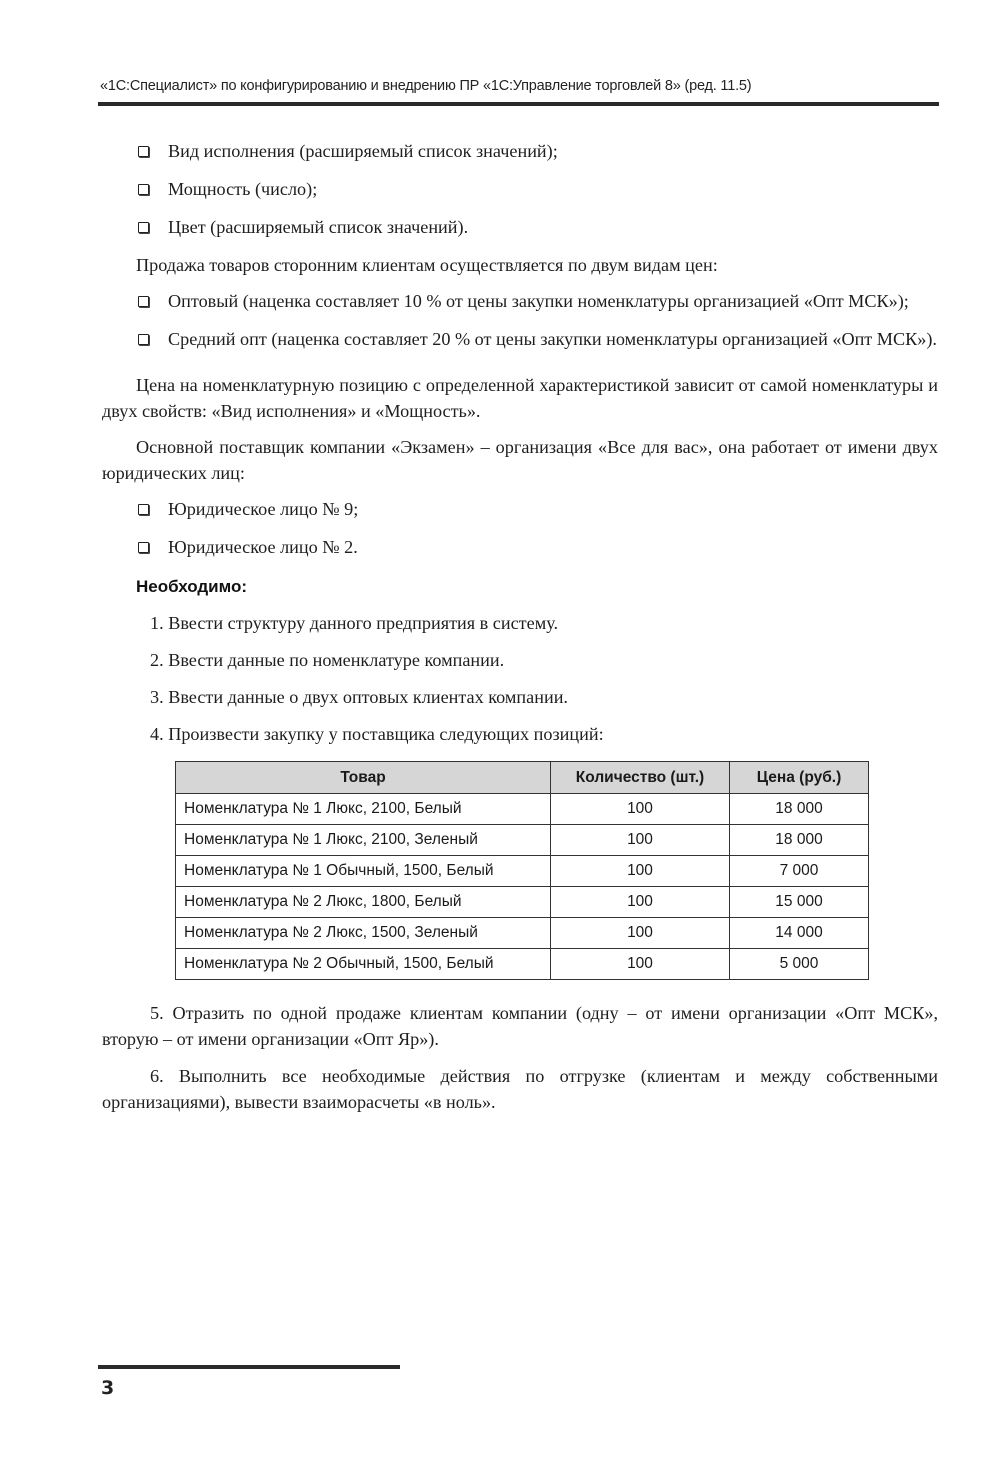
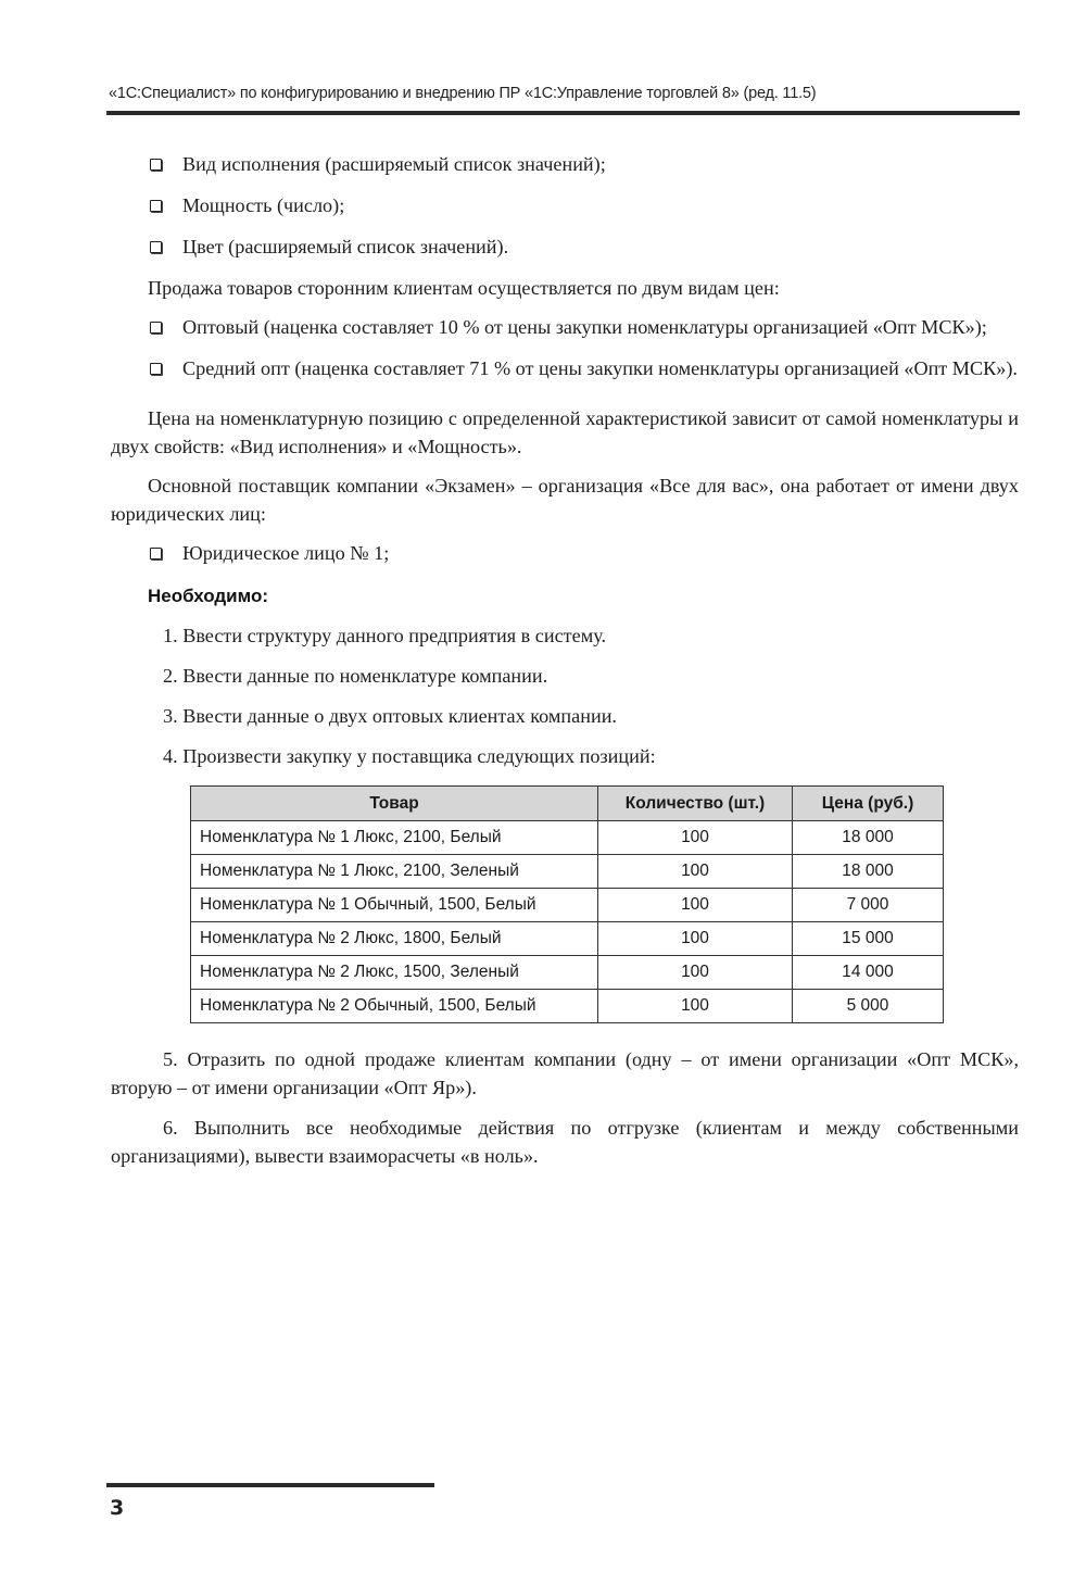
  «1С:Специалист» по конфигурированию и внедрению ПР «1С:Управление торговлей 8» (ред. 11.5)
  Вид исполнения (расширяемый список значений);
  Мощность (число);
  Цвет (расширяемый список значений).
  Продажа товаров сторонним клиентам осуществляется по двум видам цен:
  Оптовый (наценка составляет 10 % от цены закупки номенклатуры организацией «Опт МСК»);
- Средний опт (наценка составляет 20 % от цены закупки номенклатуры организацией «Опт МСК»).
+ Средний опт (наценка составляет 71 % от цены закупки номенклатуры организацией «Опт МСК»).
  Цена на номенклатурную позицию с определенной характеристикой зависит от самой номенклатуры и двух свойств: «Вид исполнения» и «Мощность».
  Основной поставщик компании «Экзамен» – организация «Все для вас», она работает от имени двух юридических лиц:
- Юридическое лицо № 9;
+ Юридическое лицо № 1;
- Юридическое лицо № 2.
  Необходимо:
  1. Ввести структуру данного предприятия в систему.
  2. Ввести данные по номенклатуре компании.
  3. Ввести данные о двух оптовых клиентах компании.
  4. Произвести закупку у поставщика следующих позиций:
  Товар	Количество (шт.)	Цена (руб.)
  Номенклатура № 1 Люкс, 2100, Белый	100	18 000
  Номенклатура № 1 Люкс, 2100, Зеленый	100	18 000
  Номенклатура № 1 Обычный, 1500, Белый	100	7 000
  Номенклатура № 2 Люкс, 1800, Белый	100	15 000
  Номенклатура № 2 Люкс, 1500, Зеленый	100	14 000
  Номенклатура № 2 Обычный, 1500, Белый	100	5 000
  5. Отразить по одной продаже клиентам компании (одну – от имени организации «Опт МСК», вторую – от имени организации «Опт Яр»).
  6. Выполнить все необходимые действия по отгрузке (клиентам и между собственными организациями), вывести взаиморасчеты «в ноль».
  3
